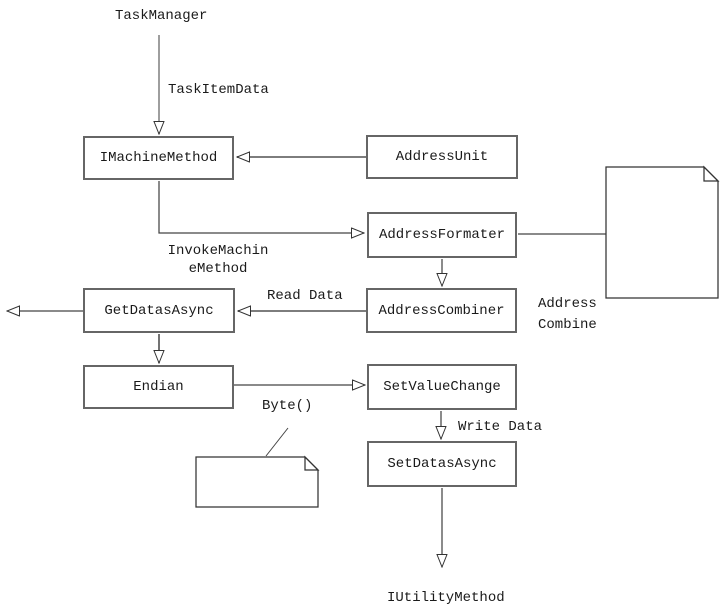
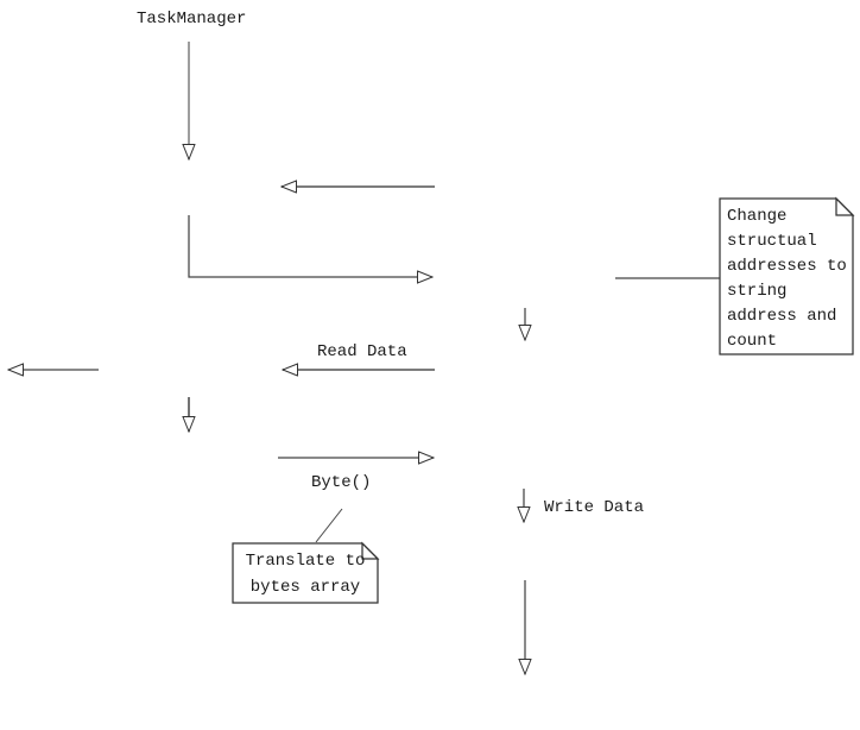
  TaskManager
- IUtilityMethod
- IMachineMethod
- AddressUnit
- AddressFormater
- AddressCombiner
- GetDatasAsync
- Endian
- SetValueChange
- SetDatasAsync
- TaskItemData
- InvokeMachin
- eMethod
  Read Data
- Address
- Combine
  Byte()
  Write Data
+ Change
+ structual
+ addresses to
+ string
+ address and
+ count
+ Translate to
+ bytes array
